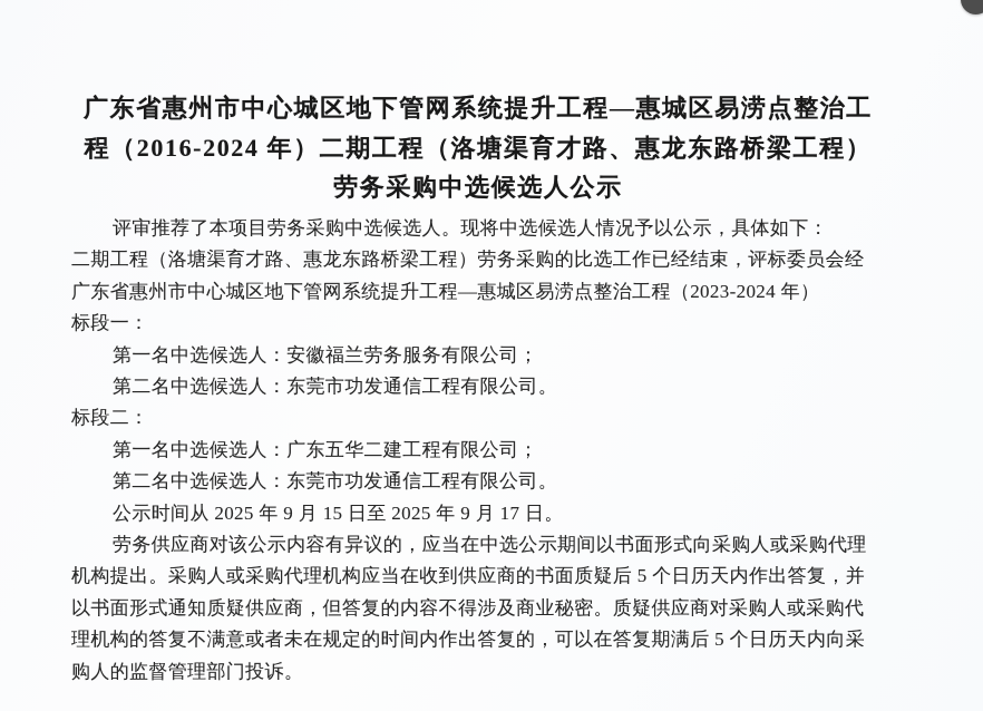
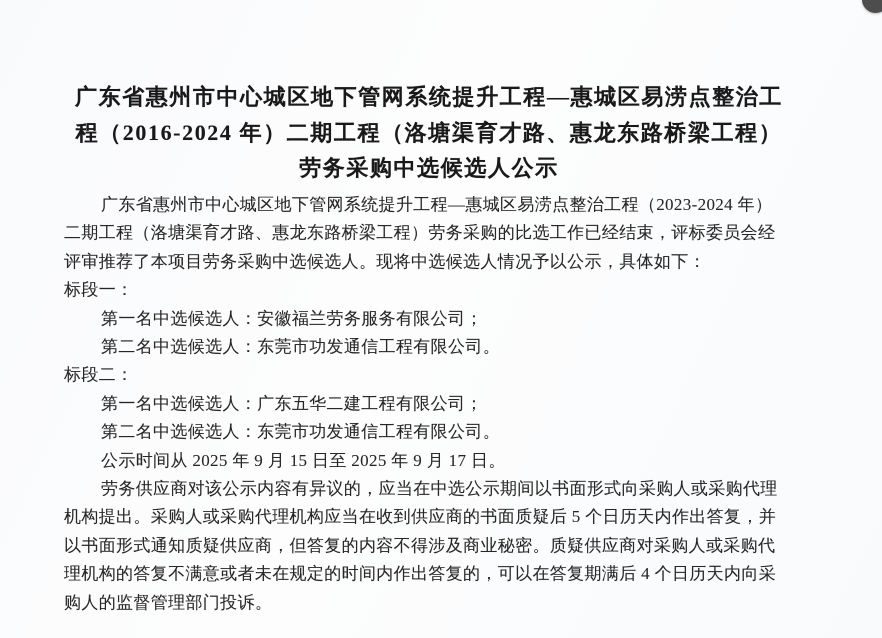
  广东省惠州市中心城区地下管网系统提升工程—惠城区易涝点整治工
  程（2016-2024 年）二期工程（洛塘渠育才路、惠龙东路桥梁工程）
  劳务采购中选候选人公示
- 评审推荐了本项目劳务采购中选候选人。现将中选候选人情况予以公示，具体如下：
+ 广东省惠州市中心城区地下管网系统提升工程—惠城区易涝点整治工程（2023-2024 年）
  二期工程（洛塘渠育才路、惠龙东路桥梁工程）劳务采购的比选工作已经结束，评标委员会经
- 广东省惠州市中心城区地下管网系统提升工程—惠城区易涝点整治工程（2023-2024 年）
+ 评审推荐了本项目劳务采购中选候选人。现将中选候选人情况予以公示，具体如下：
  标段一：
  第一名中选候选人：安徽福兰劳务服务有限公司；
  第二名中选候选人：东莞市功发通信工程有限公司。
  标段二：
  第一名中选候选人：广东五华二建工程有限公司；
  第二名中选候选人：东莞市功发通信工程有限公司。
  公示时间从 2025 年 9 月 15 日至 2025 年 9 月 17 日。
  劳务供应商对该公示内容有异议的，应当在中选公示期间以书面形式向采购人或采购代理
  机构提出。采购人或采购代理机构应当在收到供应商的书面质疑后 5 个日历天内作出答复，并
  以书面形式通知质疑供应商，但答复的内容不得涉及商业秘密。质疑供应商对采购人或采购代
- 理机构的答复不满意或者未在规定的时间内作出答复的，可以在答复期满后 5 个日历天内向采
+ 理机构的答复不满意或者未在规定的时间内作出答复的，可以在答复期满后 4 个日历天内向采
  购人的监督管理部门投诉。
